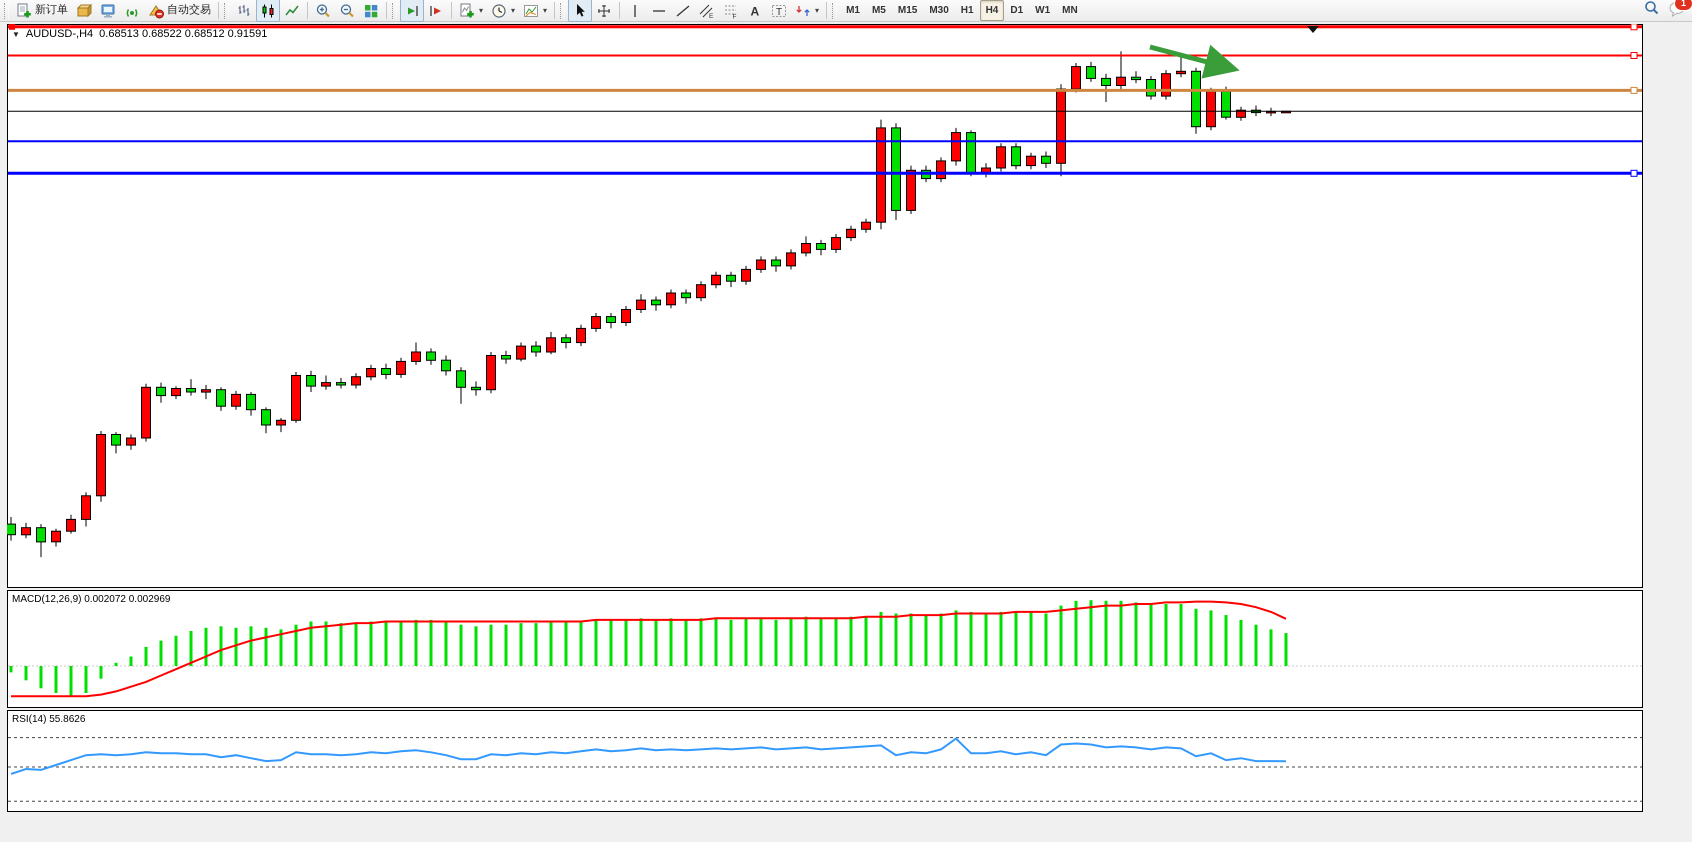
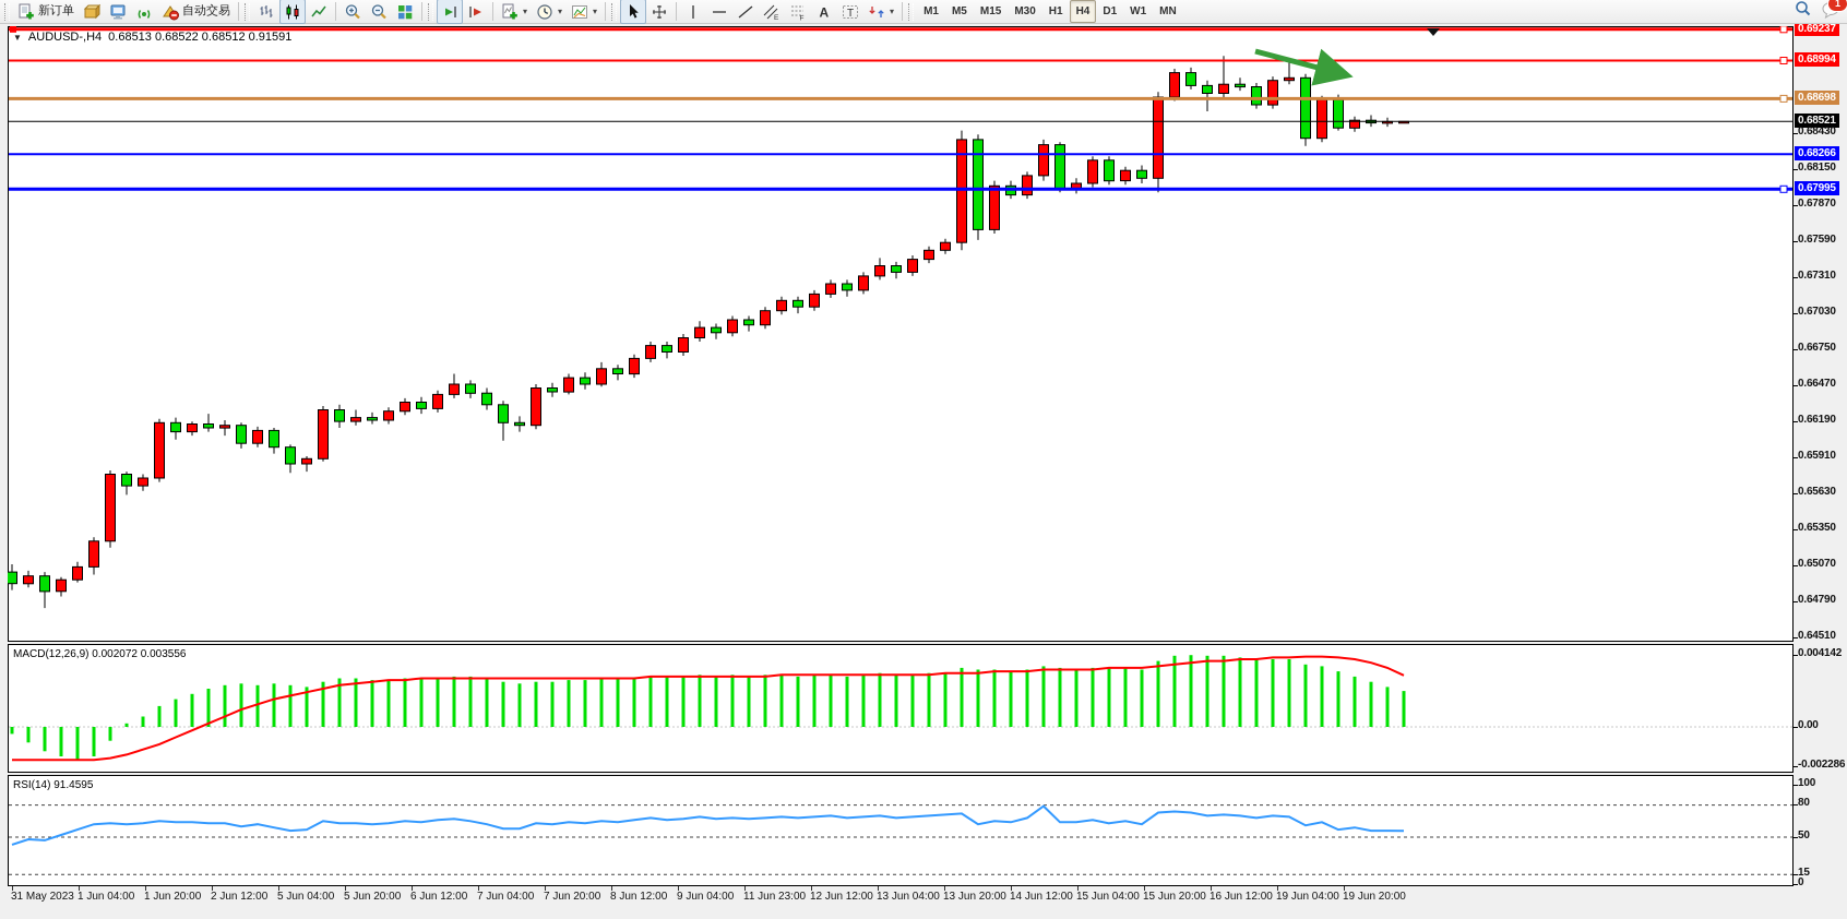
  新订单
  自动交易
  ▾
  ▾
  ▾
  A
  T
  ▾
  M1
  M5
  M15
  M30
  H1
  H4
  D1
  W1
  MN
  1
  ▼
  AUDUSD-,H4
  0.68513 0.68522 0.68512 0.91591
- MACD(12,26,9) 0.002072 0.002969
+ MACD(12,26,9) 0.002072 0.003556
- RSI(14) 55.8626
+ RSI(14) 91.4595
+ 0.69237
+ 0.68994
+ 0.68698
+ 0.68266
+ 0.67995
+ 0.68521
+ 0.68430
+ 0.68150
+ 0.67870
+ 0.67590
+ 0.67310
+ 0.67030
+ 0.66750
+ 0.66470
+ 0.66190
+ 0.65910
+ 0.65630
+ 0.65350
+ 0.65070
+ 0.64790
+ 0.64510
+ 0.004142
+ 0.00
+ -0.002286
+ 100
+ 80
+ 50
+ 15
+ 0
+ 31 May 2023
+ 1 Jun 04:00
+ 1 Jun 20:00
+ 2 Jun 12:00
+ 5 Jun 04:00
+ 5 Jun 20:00
+ 6 Jun 12:00
+ 7 Jun 04:00
+ 7 Jun 20:00
+ 8 Jun 12:00
+ 9 Jun 04:00
+ 11 Jun 23:00
+ 12 Jun 12:00
+ 13 Jun 04:00
+ 13 Jun 20:00
+ 14 Jun 12:00
+ 15 Jun 04:00
+ 15 Jun 20:00
+ 16 Jun 12:00
+ 19 Jun 04:00
+ 19 Jun 20:00
